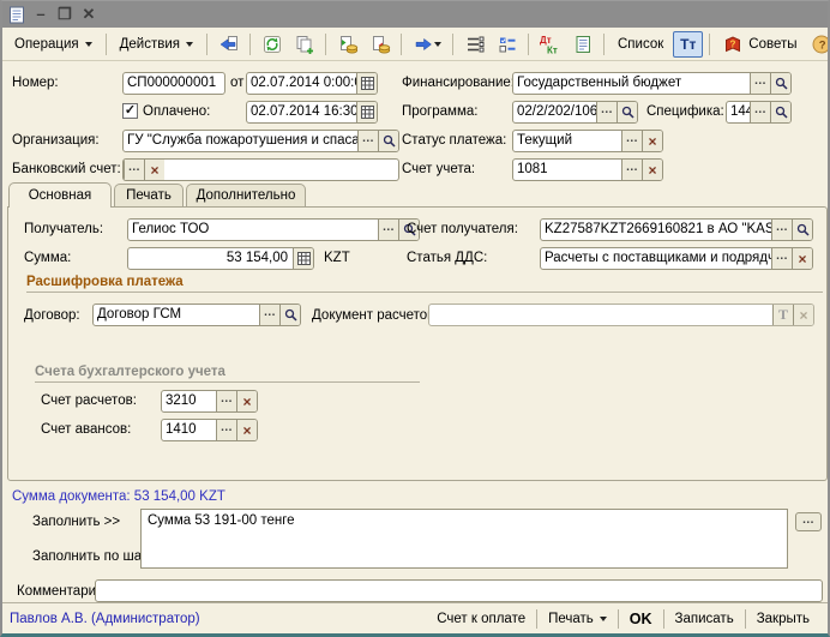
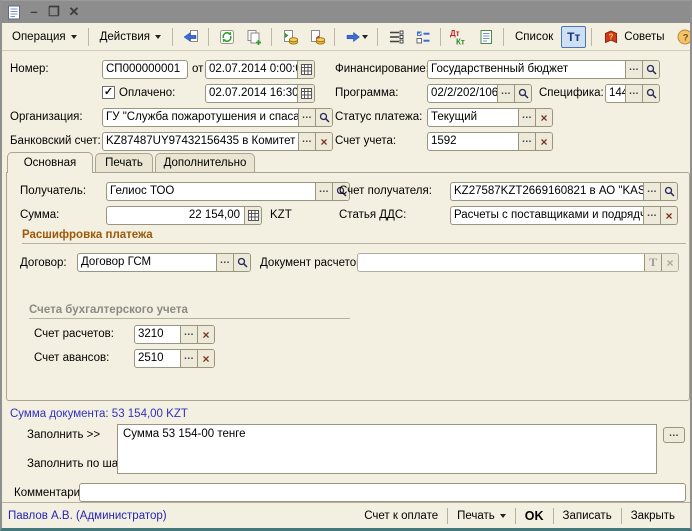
  –
  ❒
  ✕
  Операция
  Действия
  Дт
  Кт
  Список
  Тт
  ?
  Советы
  ?
  Номер:
  СП000000001
  от
  02.07.2014 0:00:
  ✓
  Оплачено:
  02.07.2014 16:30
  Организация:
  ГУ "Служба пожаротушения и спаса
  ...
  Банковский счет:
+ KZ87487UY97432156435 в Комитет
  ...
  ×
  Финансирование
  Государственный бюджет
  ...
  Программа:
  02/2/202/106
  ...
  Специфика:
  ...
  Статус платежа:
  Текущий
  ...
  ×
  Счет учета:
- 1081
+ 1592
  ...
  ×
  Основная
  Печать
  Дополнительно
  Получатель:
  Гелиос ТОО
  ...
  Счет получателя:
  KZ27587KZT2669160821 в АО "KAS
  ...
  Сумма:
- 53 154,00
+ 22 154,00
  KZT
  Статья ДДС:
  Расчеты с поставщиками и подряд
  ...
  ×
  Расшифровка платежа
  Договор:
  Договор ГСМ
  ...
  Документ расчето
  T
  ×
  Счета бухгалтерского учета
  Счет расчетов:
  3210
  ...
  ×
  Счет авансов:
- 1410
+ 2510
  ...
  ×
  Сумма документа: 53 154,00 KZT
  Заполнить >>
  Заполнить по ша
- Сумма 53 191-00 тенге
+ Сумма 53 154-00 тенге
  ...
  Комментари
  Павлов А.В. (Администратор)
  Счет к оплате
  Печать
  OK
  Записать
  Закрыть
